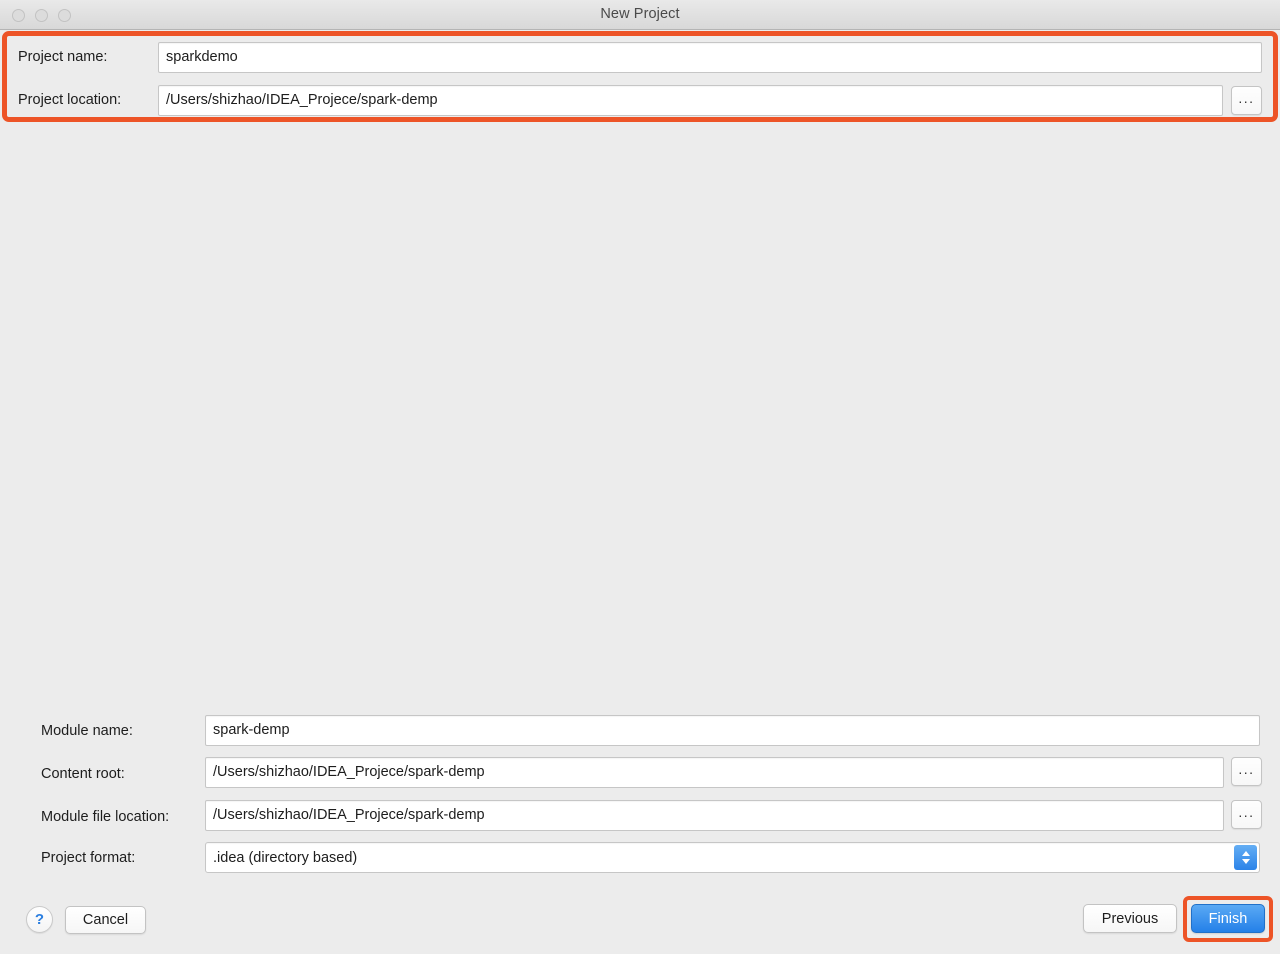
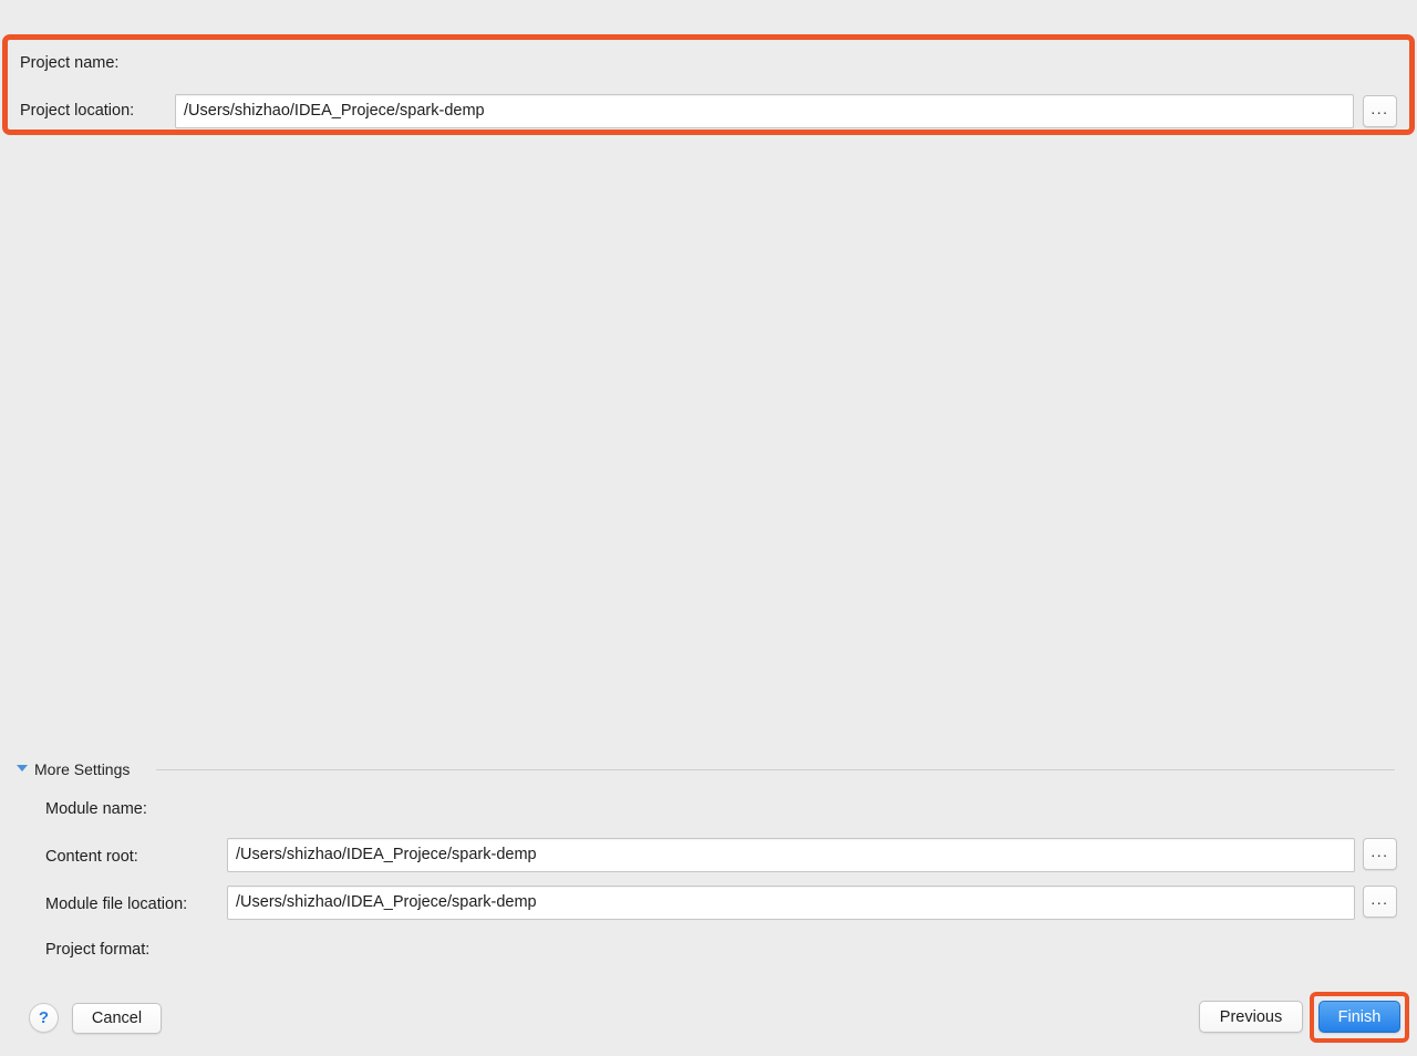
- New Project
  Project name:
- sparkdemo
  Project location:
  /Users/shizhao/IDEA_Projece/spark-demp
  ...
+ More Settings
  Module name:
- spark-demp
  Content root:
  /Users/shizhao/IDEA_Projece/spark-demp
  ...
  Module file location:
  /Users/shizhao/IDEA_Projece/spark-demp
  ...
  Project format:
- .idea (directory based)
  ?
  Cancel
  Previous
  Finish
